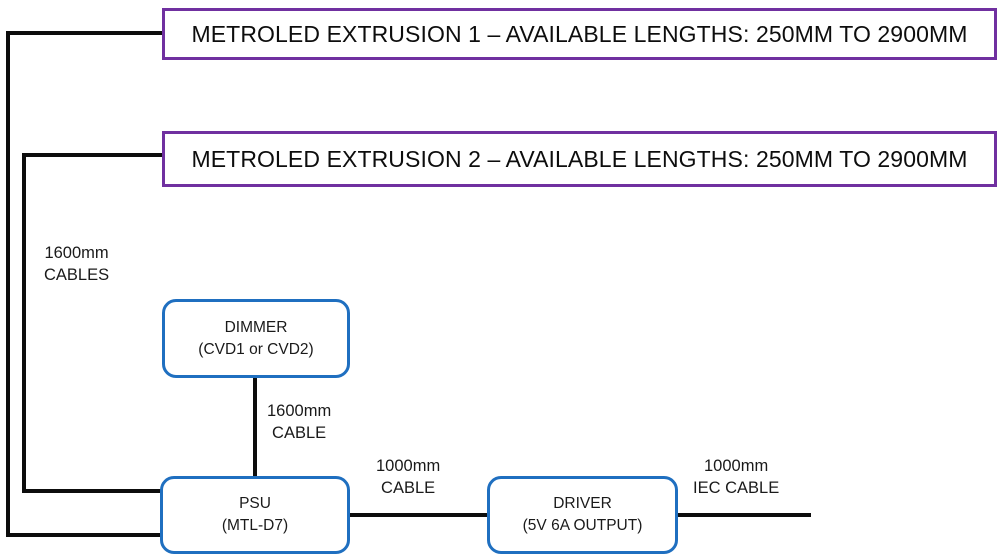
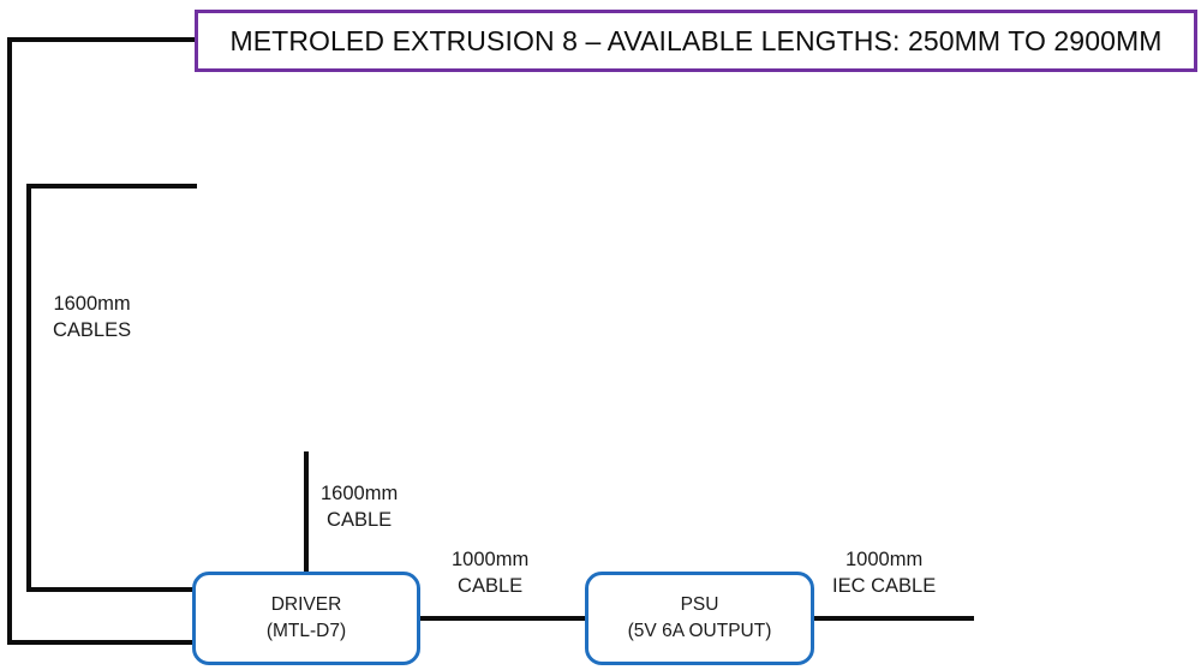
- METROLED EXTRUSION 1 – AVAILABLE LENGTHS: 250MM TO 2900MM
+ METROLED EXTRUSION 8 – AVAILABLE LENGTHS: 250MM TO 2900MM
- METROLED EXTRUSION 2 – AVAILABLE LENGTHS: 250MM TO 2900MM
- DIMMER
- (CVD1 or CVD2)
- PSU
+ DRIVER
  (MTL-D7)
- DRIVER
+ PSU
  (5V 6A OUTPUT)
  1600mm
  CABLES
  1600mm
  CABLE
  1000mm
  CABLE
  1000mm
  IEC CABLE
